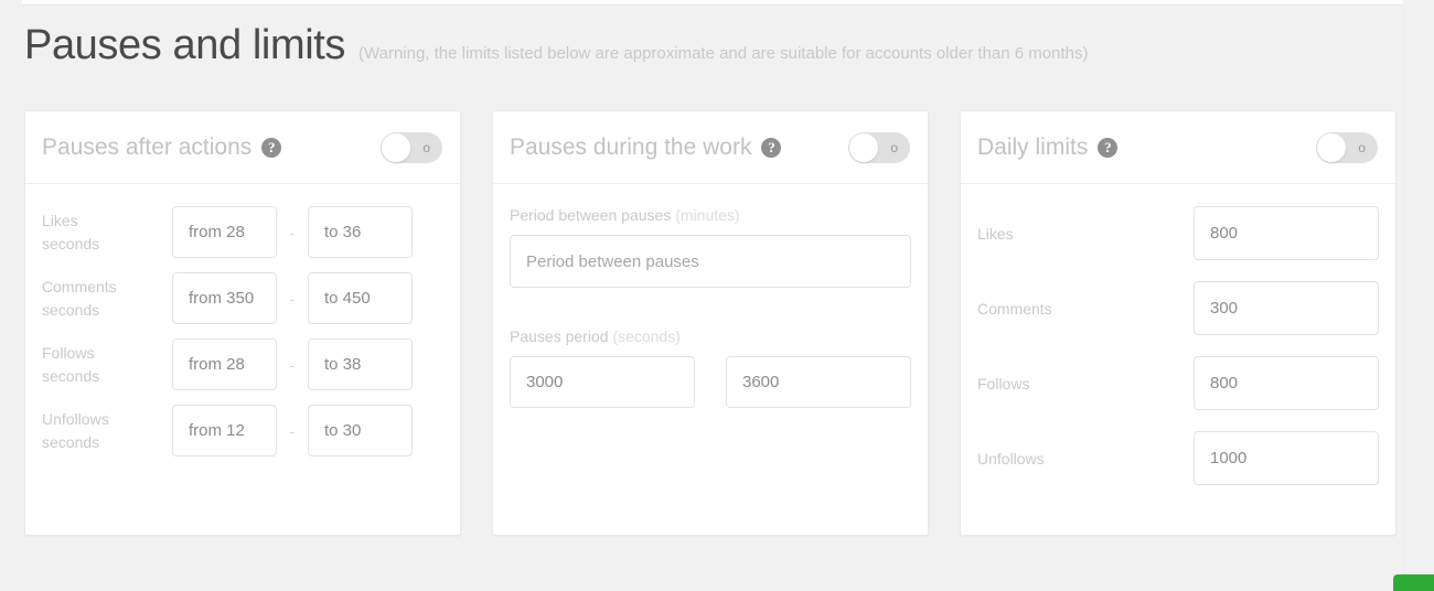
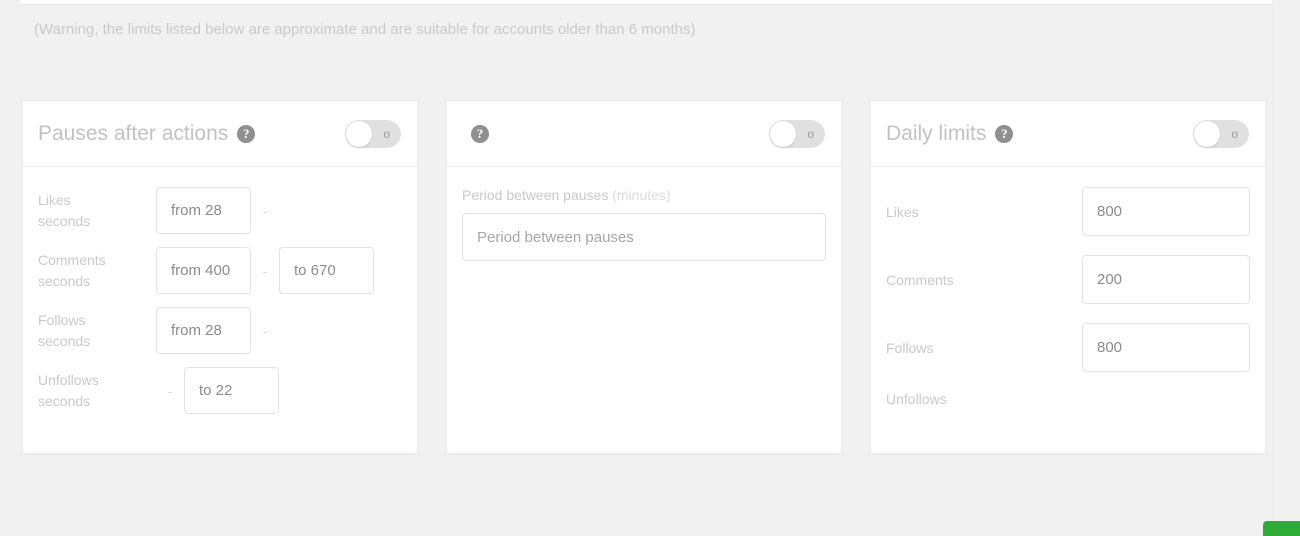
- Pauses and limits
  (Warning, the limits listed below are approximate and are suitable for accounts older than 6 months)
  Pauses after actions
  ?
  o
  Likes
  seconds
  from 28
  -
- to 36
  Comments
  seconds
- from 350
+ from 400
  -
- to 450
+ to 670
  Follows
  seconds
  from 28
  -
- to 38
  Unfollows
  seconds
- from 12
  -
- to 30
+ to 22
- Pauses during the work
  ?
  o
  Period between pauses (minutes)
  Period between pauses
- Pauses period (seconds)
- 3000
- 3600
  Daily limits
  ?
  o
  Likes
  800
  Comments
- 300
+ 200
  Follows
  800
  Unfollows
- 1000
